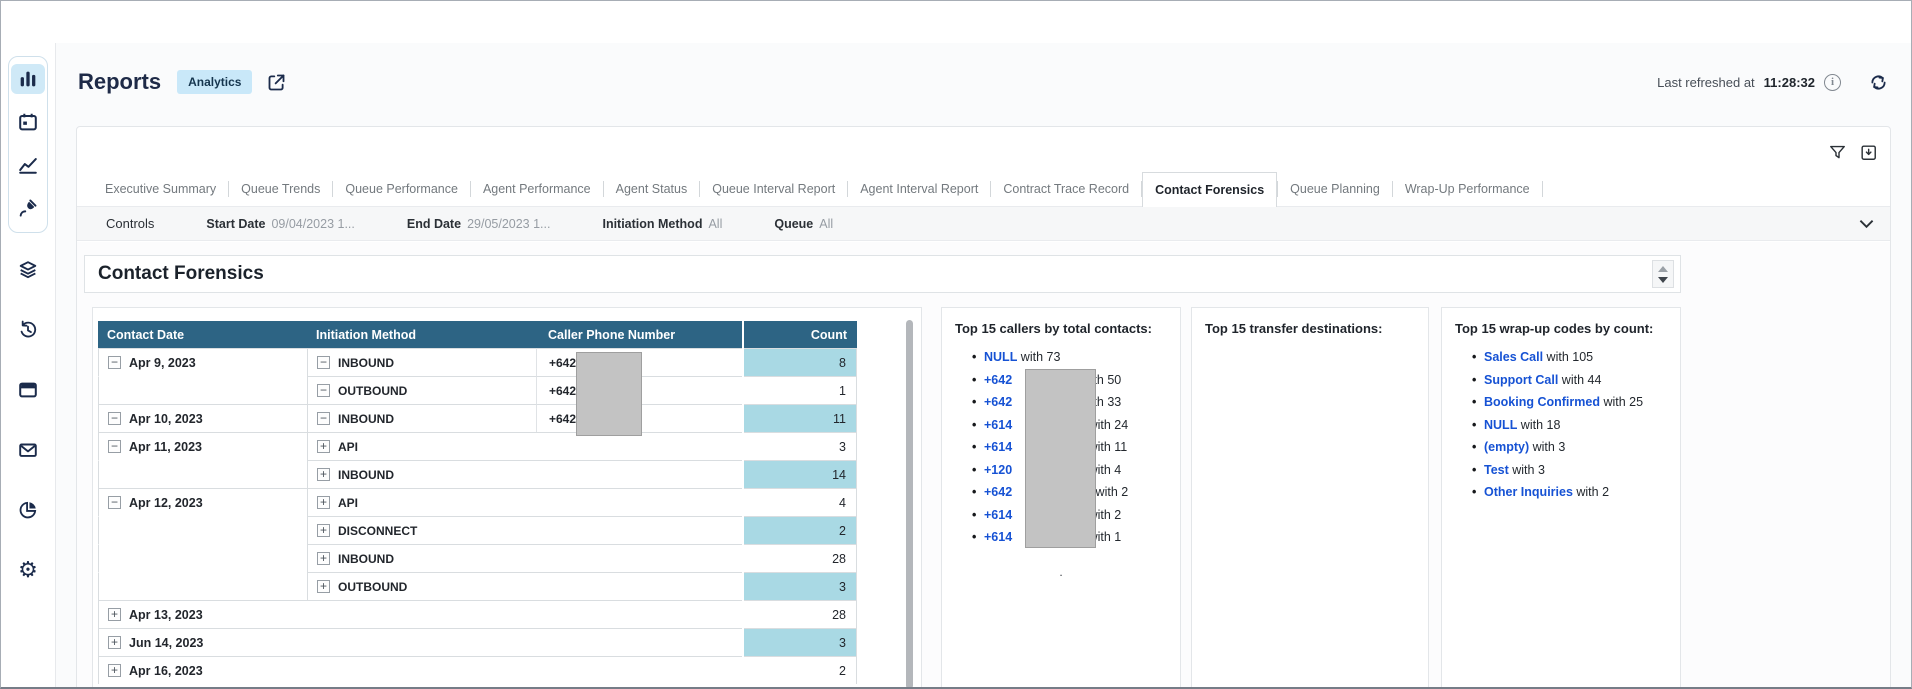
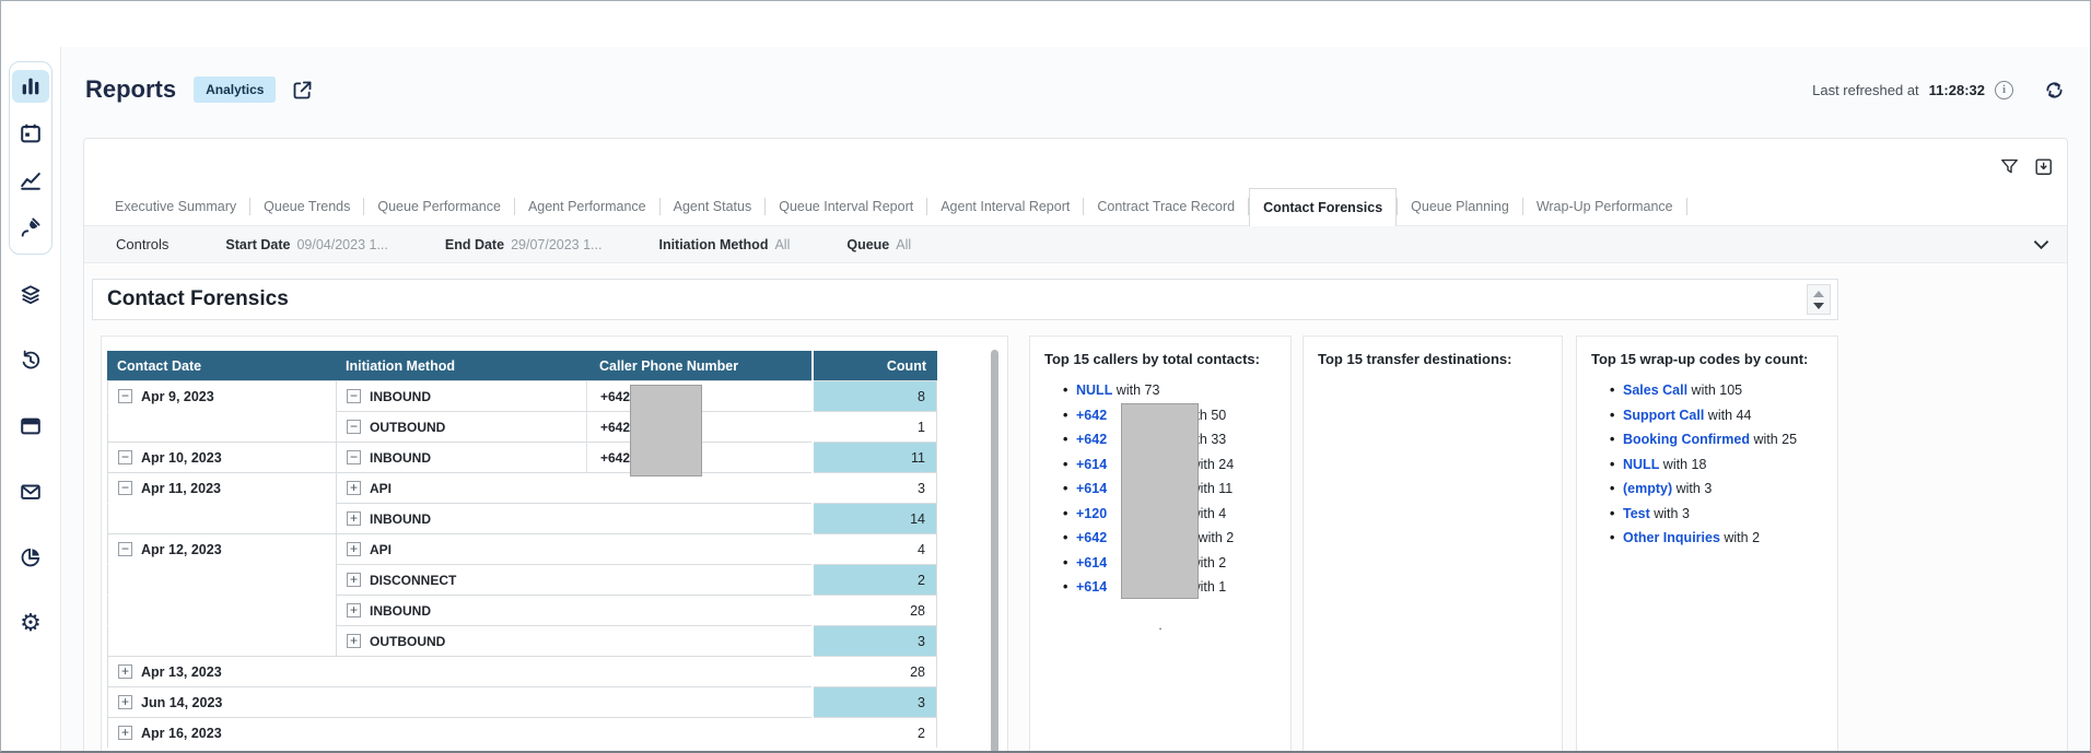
  ⚙
  Reports
  Analytics
  Last refreshed at
  11:28:32
  i
  Executive Summary
  Queue Trends
  Queue Performance
  Agent Performance
  Agent Status
  Queue Interval Report
  Agent Interval Report
  Contract Trace Record
  Contact Forensics
  Queue Planning
  Wrap-Up Performance
  Controls
  Start Date
  09/04/2023 1...
  End Date
- 29/05/2023 1...
+ 29/07/2023 1...
  Initiation Method
  All
  Queue
  All
  Contact Forensics
  Contact Date
  Initiation Method
  Caller Phone Number
  Count
  −
  Apr 9, 2023
  −
  INBOUND
  +642
  8
  −
  OUTBOUND
  +642
  1
  −
  Apr 10, 2023
  −
  INBOUND
  +642
  11
  −
  Apr 11, 2023
  +
  API
  3
  +
  INBOUND
  14
  −
  Apr 12, 2023
  +
  API
  4
  +
  DISCONNECT
  2
  +
  INBOUND
  28
  +
  OUTBOUND
  3
  +
  Apr 13, 2023
  28
  +
  Jun 14, 2023
  3
  +
  Apr 16, 2023
  2
  Top 15 callers by total contacts:
  NULL with 73
  +642 h 50
  +642 h 33
  +614 ith 24
  +614 ith 11
  +120 ith 4
  +642 with 2
  +614 ith 2
  +614 ith 1
  .
  Top 15 transfer destinations:
  Top 15 wrap-up codes by count:
  Sales Call with 105
  Support Call with 44
  Booking Confirmed with 25
  NULL with 18
  (empty) with 3
  Test with 3
  Other Inquiries with 2
